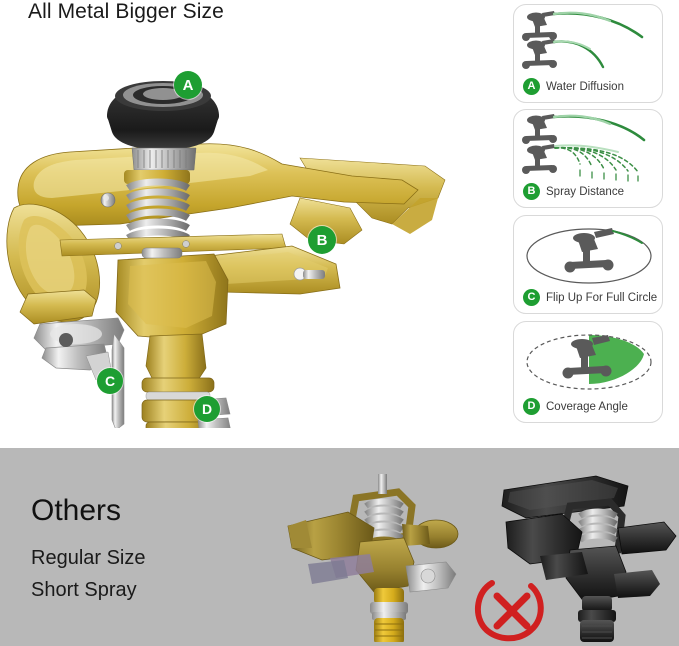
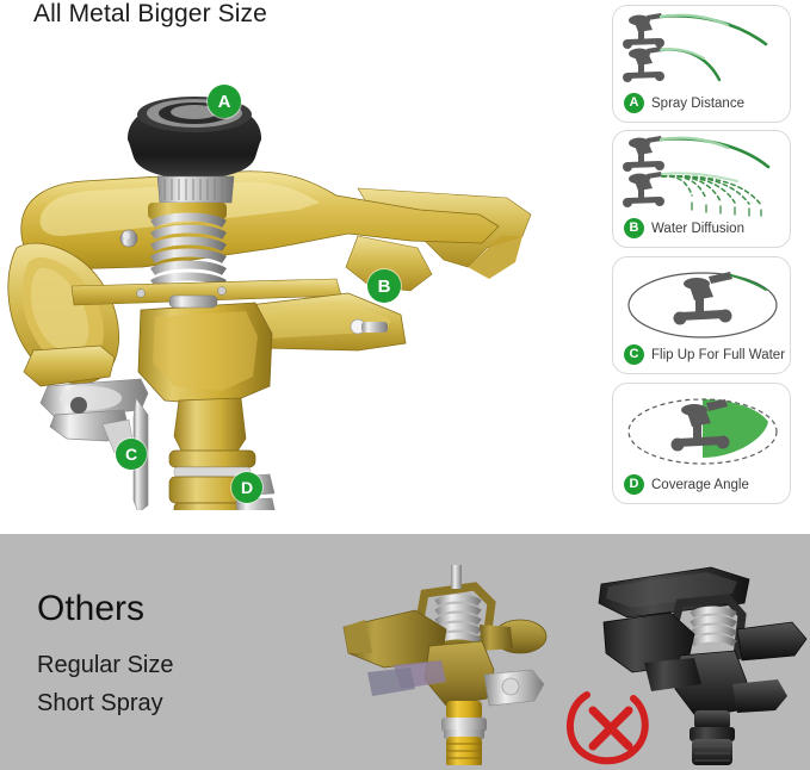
  All Metal Bigger Size
  A
  B
  C
  D
  A
- Water Diffusion
+ Spray Distance
  B
- Spray Distance
+ Water Diffusion
  C
- Flip Up For Full Circle
+ Flip Up For Full Water
  D
  Coverage Angle
  Others
  Regular Size
  Short Spray
